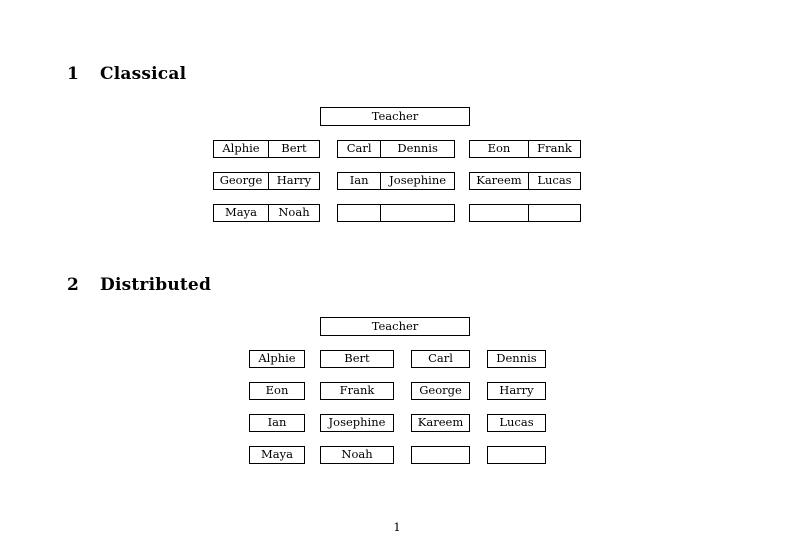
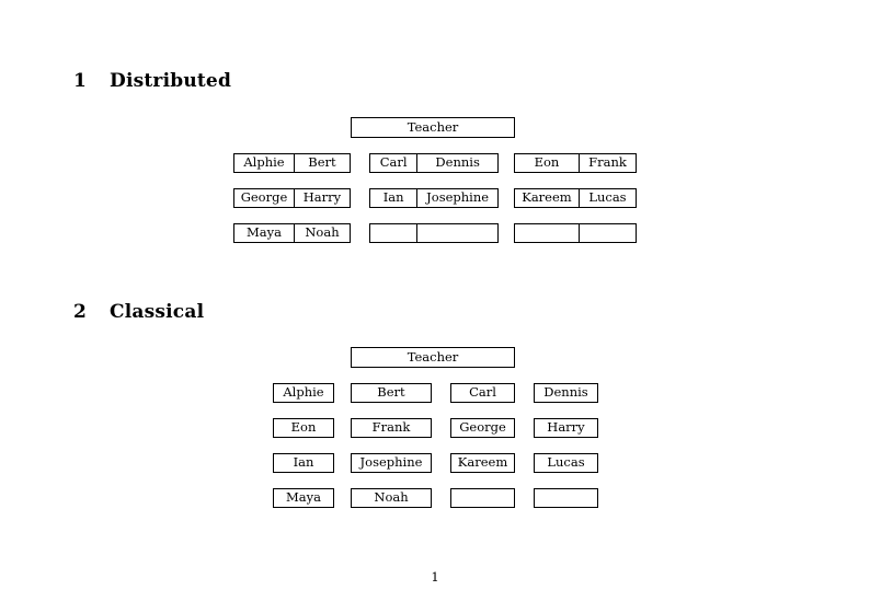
- 1 Classical
+ 1 Distributed
  Teacher
  Alphie
  Bert
  George
  Harry
  Maya
  Noah
  Carl
  Dennis
  Ian
  Josephine
  Eon
  Frank
  Kareem
  Lucas
- 2 Distributed
+ 2 Classical
  Teacher
  Alphie
  Bert
  Carl
  Dennis
  Eon
  Frank
  George
  Harry
  Ian
  Josephine
  Kareem
  Lucas
  Maya
  Noah
  1
